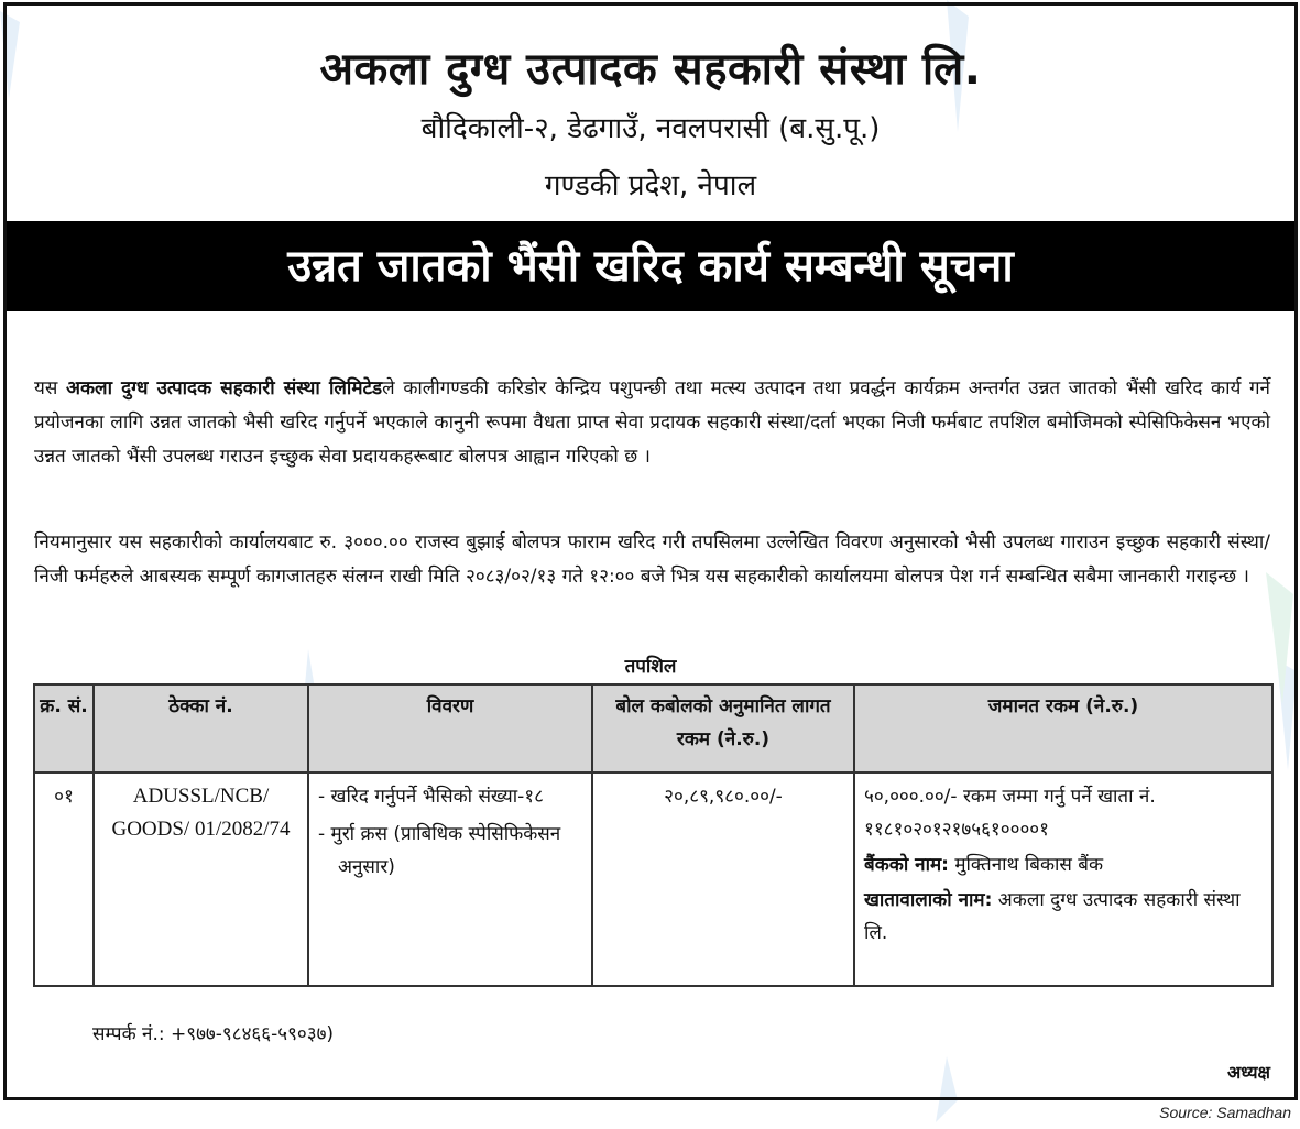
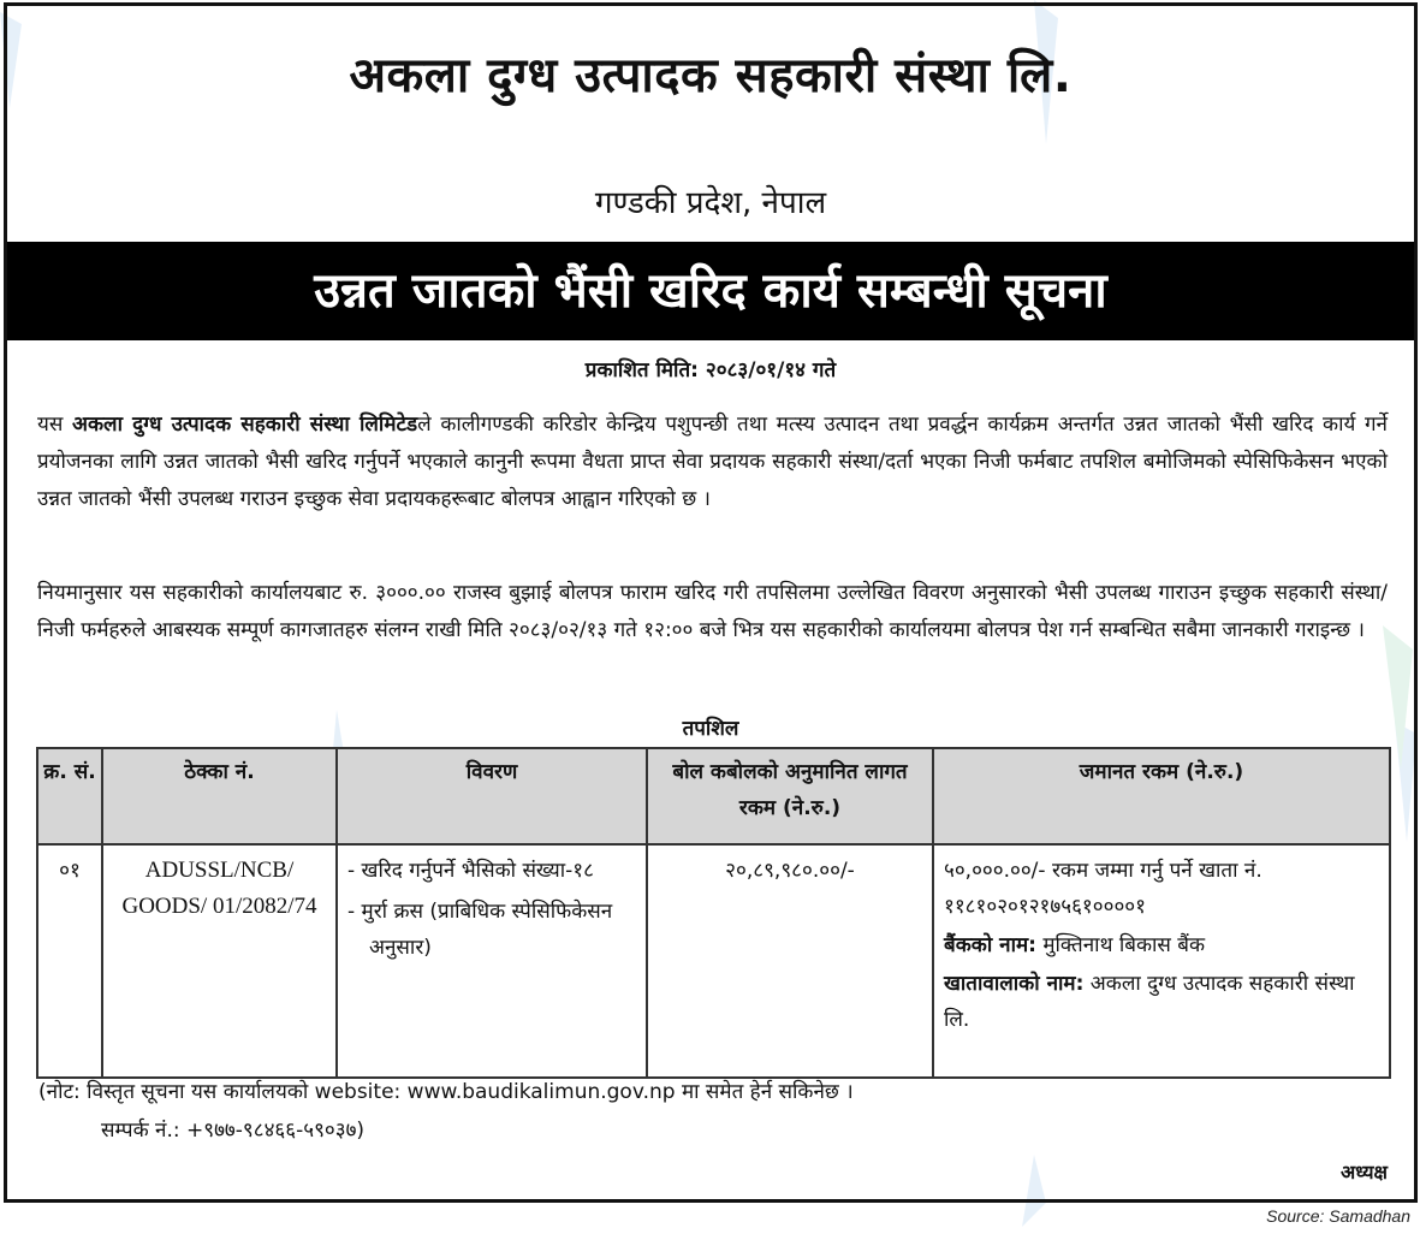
  अकला दुग्ध उत्पादक सहकारी संस्था लि.
- बौदिकाली-२, डेढगाउँ, नवलपरासी (ब.सु.पू.)
  गण्डकी प्रदेश, नेपाल
  उन्नत जातको भैंसी खरिद कार्य सम्बन्धी सूचना
+ प्रकाशित मिति: २०८३/०१/१४ गते
  यस अकला दुग्ध उत्पादक सहकारी संस्था लिमिटेडले कालीगण्डकी करिडोर केन्द्रिय पशुपन्छी तथा मत्स्य उत्पादन तथा प्रवर्द्धन कार्यक्रम अन्तर्गत उन्नत जातको भैंसी खरिद कार्य गर्ने प्रयोजनका लागि उन्नत जातको भैसी खरिद गर्नुपर्ने भएकाले कानुनी रूपमा वैधता प्राप्त सेवा प्रदायक सहकारी संस्था/दर्ता भएका निजी फर्मबाट तपशिल बमोजिमको स्पेसिफिकेसन भएको उन्नत जातको भैंसी उपलब्ध गराउन इच्छुक सेवा प्रदायकहरूबाट बोलपत्र आह्वान गरिएको छ ।
  नियमानुसार यस सहकारीको कार्यालयबाट रु. ३०००.०० राजस्व बुझाई बोलपत्र फाराम खरिद गरी तपसिलमा उल्लेखित विवरण अनुसारको भैसी उपलब्ध गाराउन इच्छुक सहकारी संस्था/निजी फर्महरुले आबस्यक सम्पूर्ण कागजातहरु संलग्न राखी मिति २०८३/०२/१३ गते १२:०० बजे भित्र यस सहकारीको कार्यालयमा बोलपत्र पेश गर्न सम्बन्धित सबैमा जानकारी गराइन्छ ।
  तपशिल
  क्र. सं.	ठेक्का नं.	विवरण	बोल कबोलको अनुमानित लागत रकम (ने.रु.)	जमानत रकम (ने.रु.)
  ०१	ADUSSL/NCB/ GOODS/ 01/2082/74	- खरिद गर्नुपर्ने भैसिको संख्या-१८ - मुर्रा क्रस (प्राबिधिक स्पेसिफिकेसन अनुसार)	२०,८९,९८०.००/-	५०,०००.००/- रकम जम्मा गर्नु पर्ने खाता नं. ११८१०२०१२१७५६१००००१ बैंकको नाम: मुक्तिनाथ बिकास बैंक खातावालाको नाम: अकला दुग्ध उत्पादक सहकारी संस्था लि.
+ (नोट: विस्तृत सूचना यस कार्यालयको website: www.baudikalimun.gov.np मा समेत हेर्न सकिनेछ ।
  सम्पर्क नं.: +९७७-९८४६६-५९०३७)
  अध्यक्ष
  Source: Samadhan
